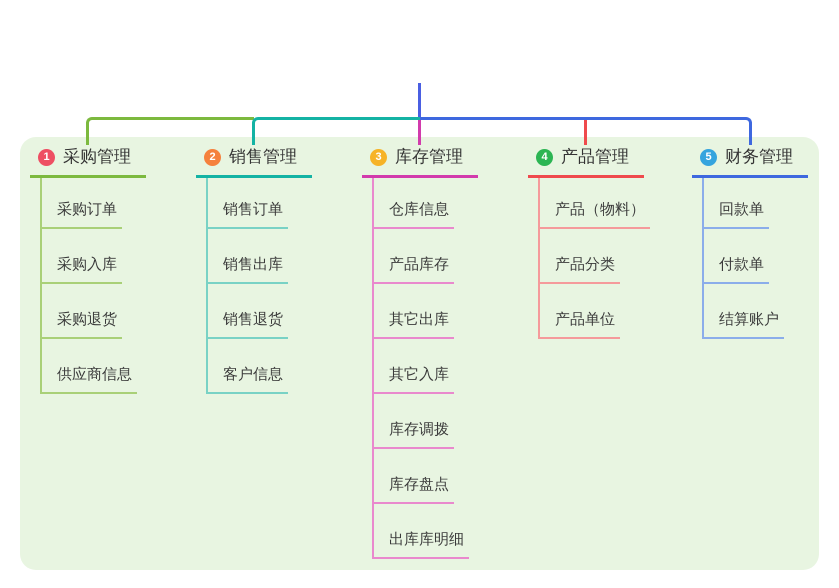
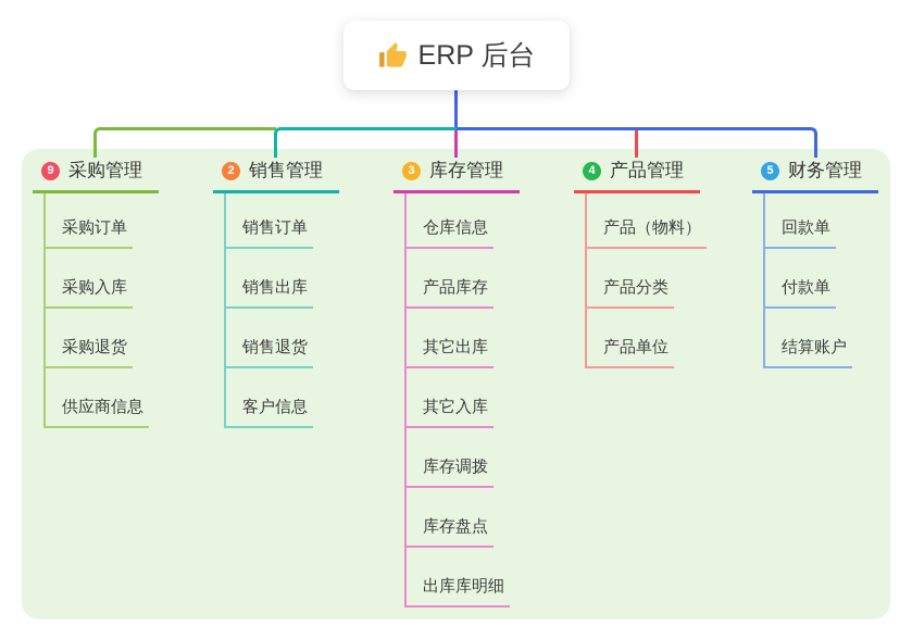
+ ERP 后台
- 1
+ 9
  采购管理
  采购订单
  采购入库
  采购退货
  供应商信息
  2
  销售管理
  销售订单
  销售出库
  销售退货
  客户信息
  3
  库存管理
  仓库信息
  产品库存
  其它出库
  其它入库
  库存调拨
  库存盘点
  出库库明细
  4
  产品管理
  产品（物料）
  产品分类
  产品单位
  5
  财务管理
  回款单
  付款单
  结算账户
